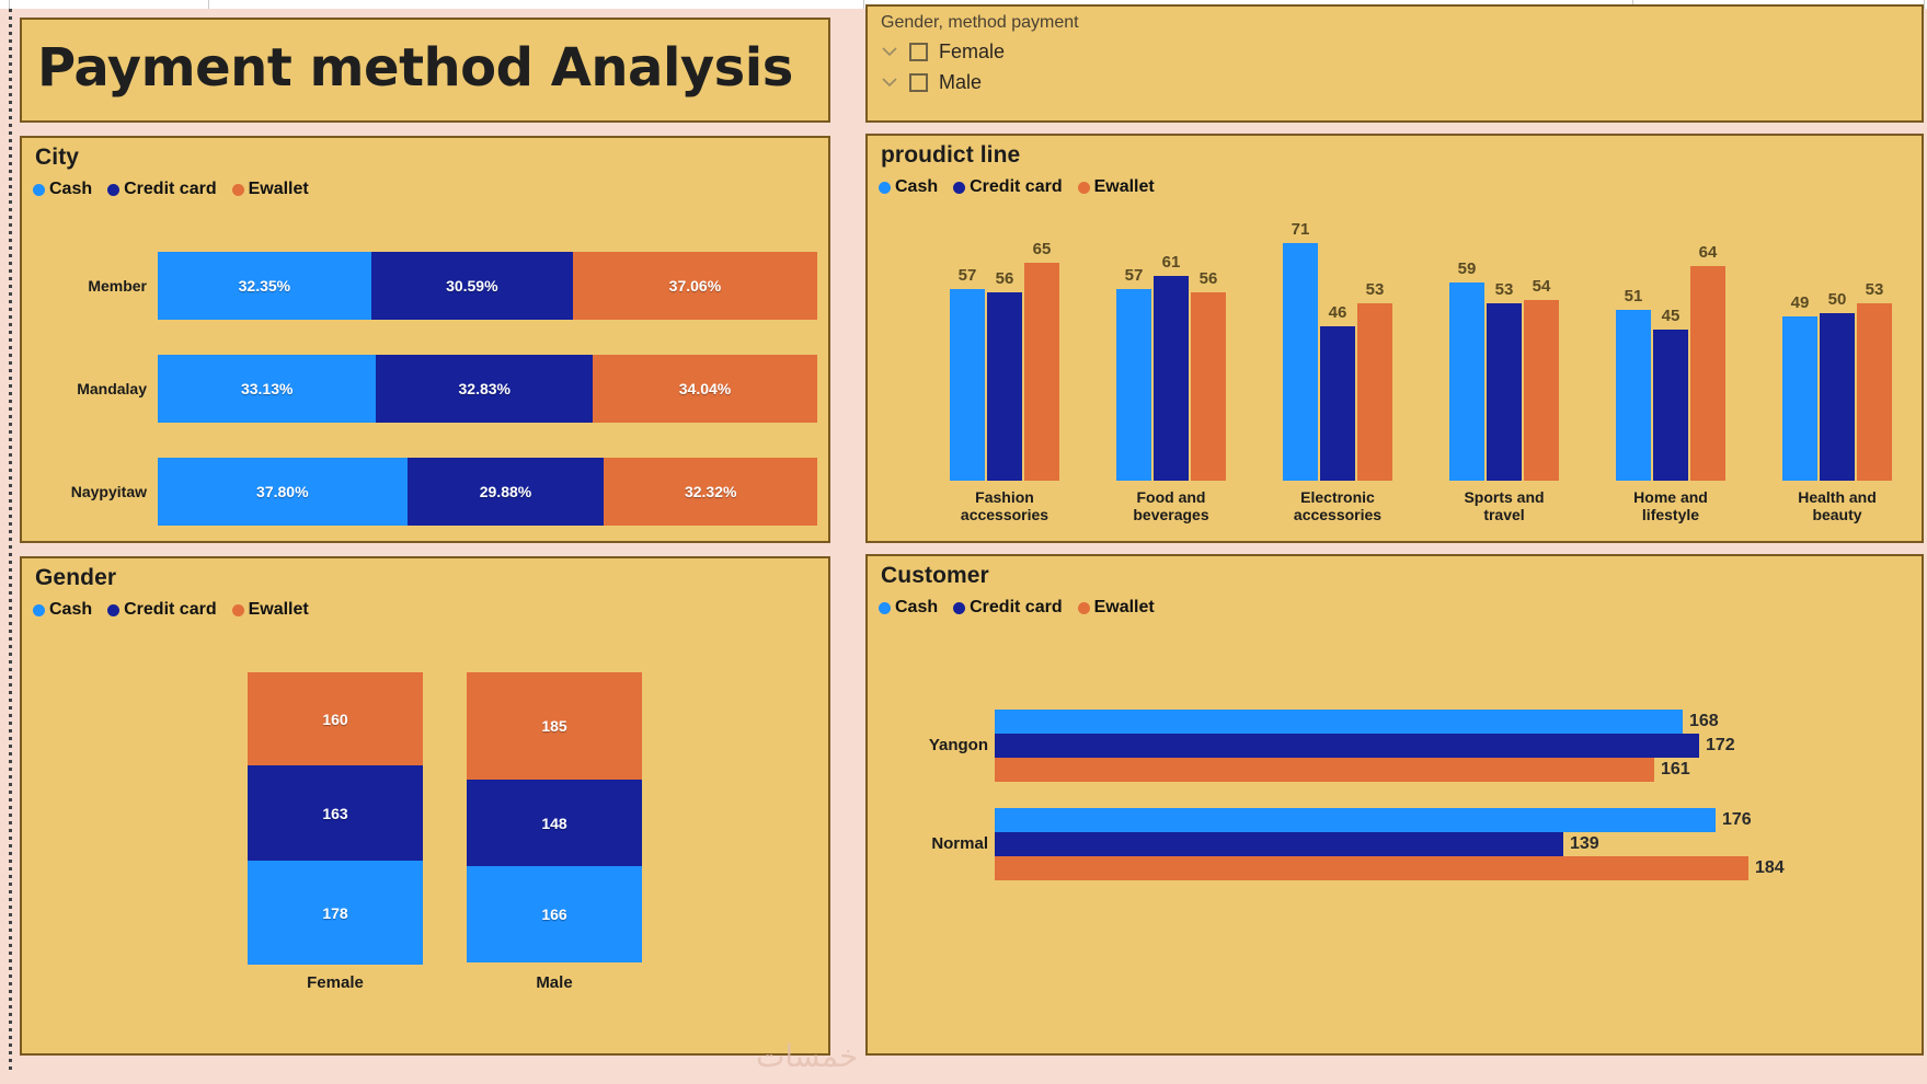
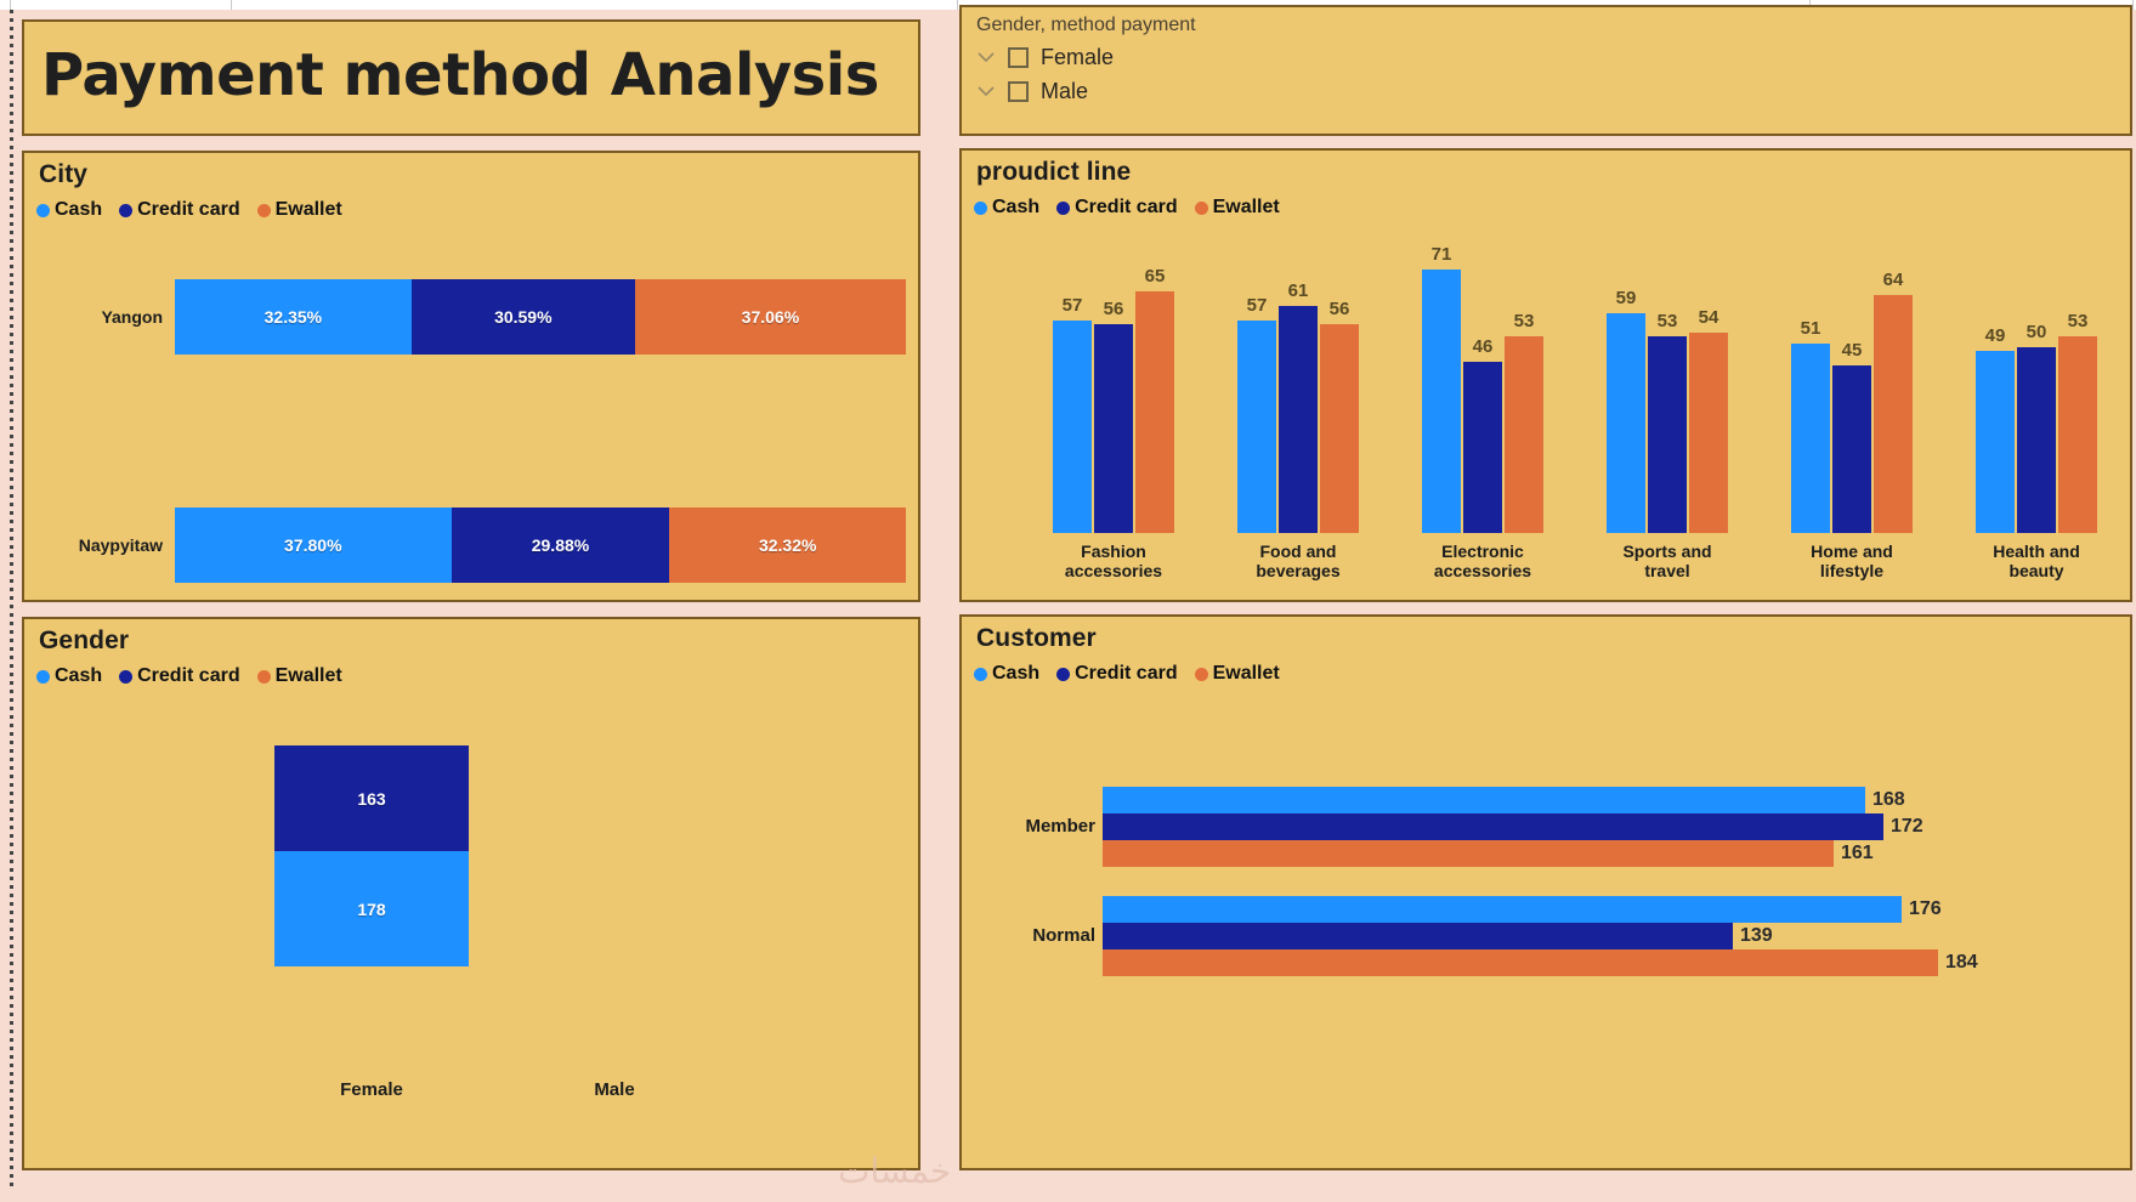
  Payment method Analysis
  Gender, method payment
  Female
  Male
  City
  Cash
  Credit card
  Ewallet
- Member
+ Yangon
  32.35%
  30.59%
  37.06%
- Mandalay
- 33.13%
- 32.83%
- 34.04%
  Naypyitaw
  37.80%
  29.88%
  32.32%
  proudict line
  Cash
  Credit card
  Ewallet
  57
  56
  65
  57
  61
  56
  71
  46
  53
  59
  53
  54
  51
  45
  64
  49
  50
  53
  Fashion
  accessories
  Food and
  beverages
  Electronic
  accessories
  Sports and
  travel
  Home and
  lifestyle
  Health and
  beauty
  Gender
  Cash
  Credit card
  Ewallet
- 160
  163
  178
  Female
- 185
- 148
- 166
  Male
  Customer
  Cash
  Credit card
  Ewallet
- Yangon
+ Member
  168
  172
  161
  Normal
  176
  139
  184
  خمسات
